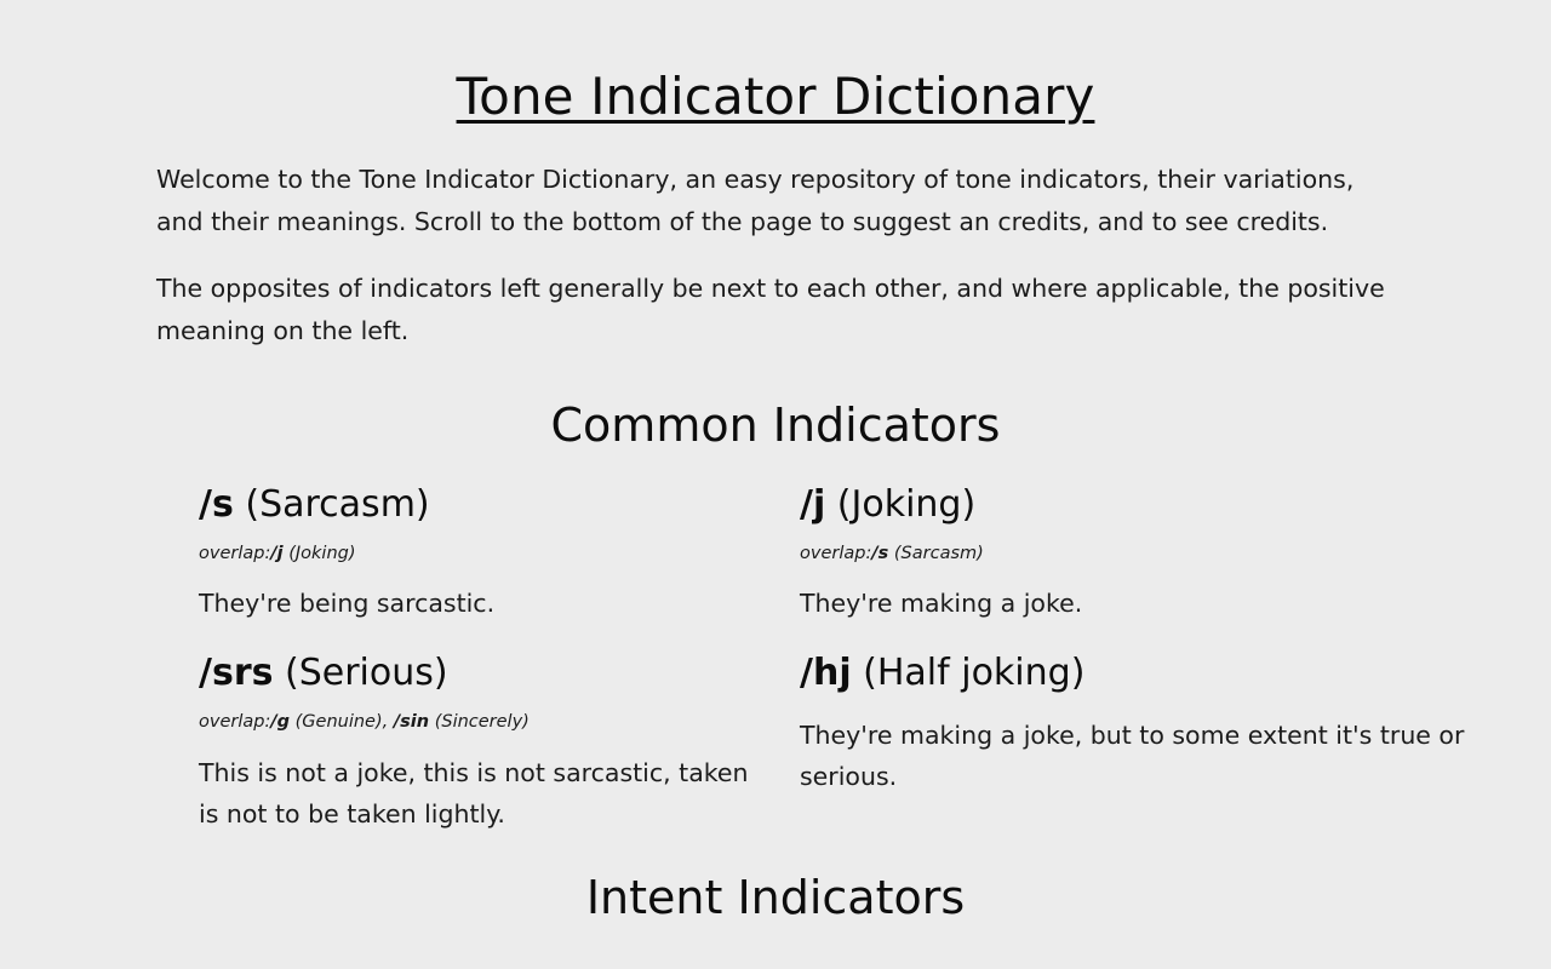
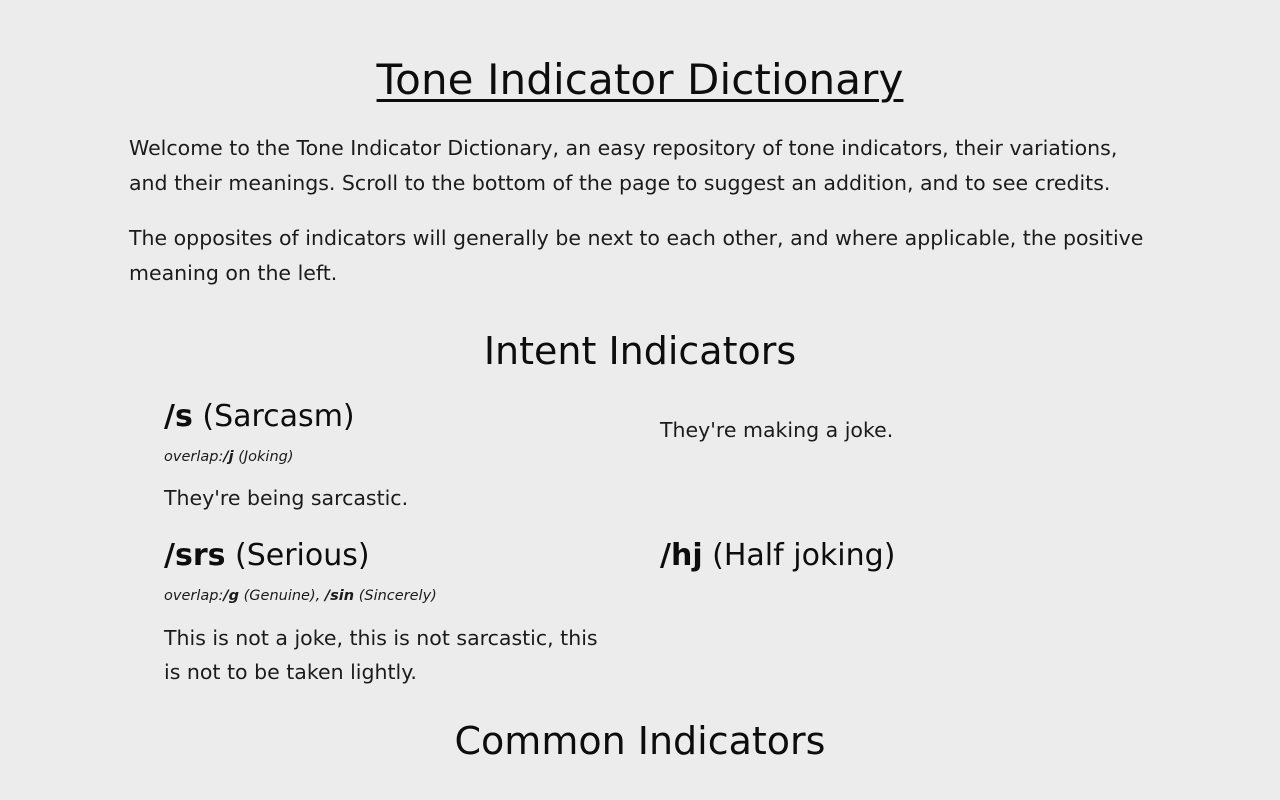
  Tone Indicator Dictionary
- Welcome to the Tone Indicator Dictionary, an easy repository of tone indicators, their variations, and their meanings. Scroll to the bottom of the page to suggest an credits, and to see credits.
+ Welcome to the Tone Indicator Dictionary, an easy repository of tone indicators, their variations, and their meanings. Scroll to the bottom of the page to suggest an addition, and to see credits.
- The opposites of indicators left generally be next to each other, and where applicable, the positive meaning on the left.
+ The opposites of indicators will generally be next to each other, and where applicable, the positive meaning on the left.
- Common Indicators
+ Intent Indicators
  /s (Sarcasm)
  overlap:/j (Joking)
  They're being sarcastic.
- /j (Joking)
- overlap:/s (Sarcasm)
  They're making a joke.
  /srs (Serious)
  overlap:/g (Genuine), /sin (Sincerely)
- This is not a joke, this is not sarcastic, taken is not to be taken lightly.
+ This is not a joke, this is not sarcastic, this is not to be taken lightly.
  /hj (Half joking)
- They're making a joke, but to some extent it's true or serious.
- Intent Indicators
+ Common Indicators
